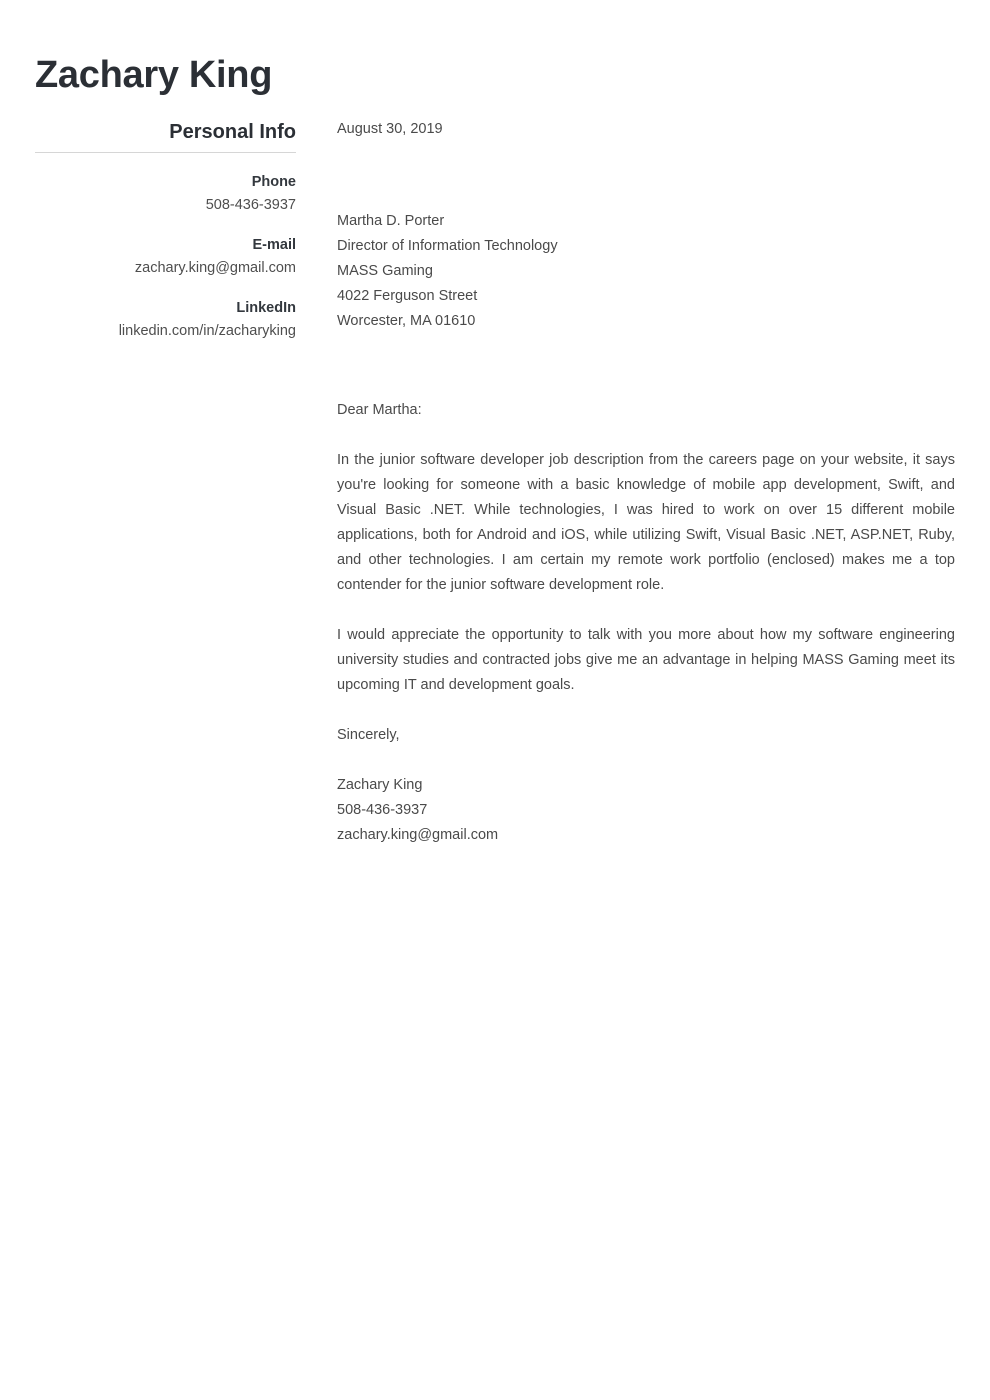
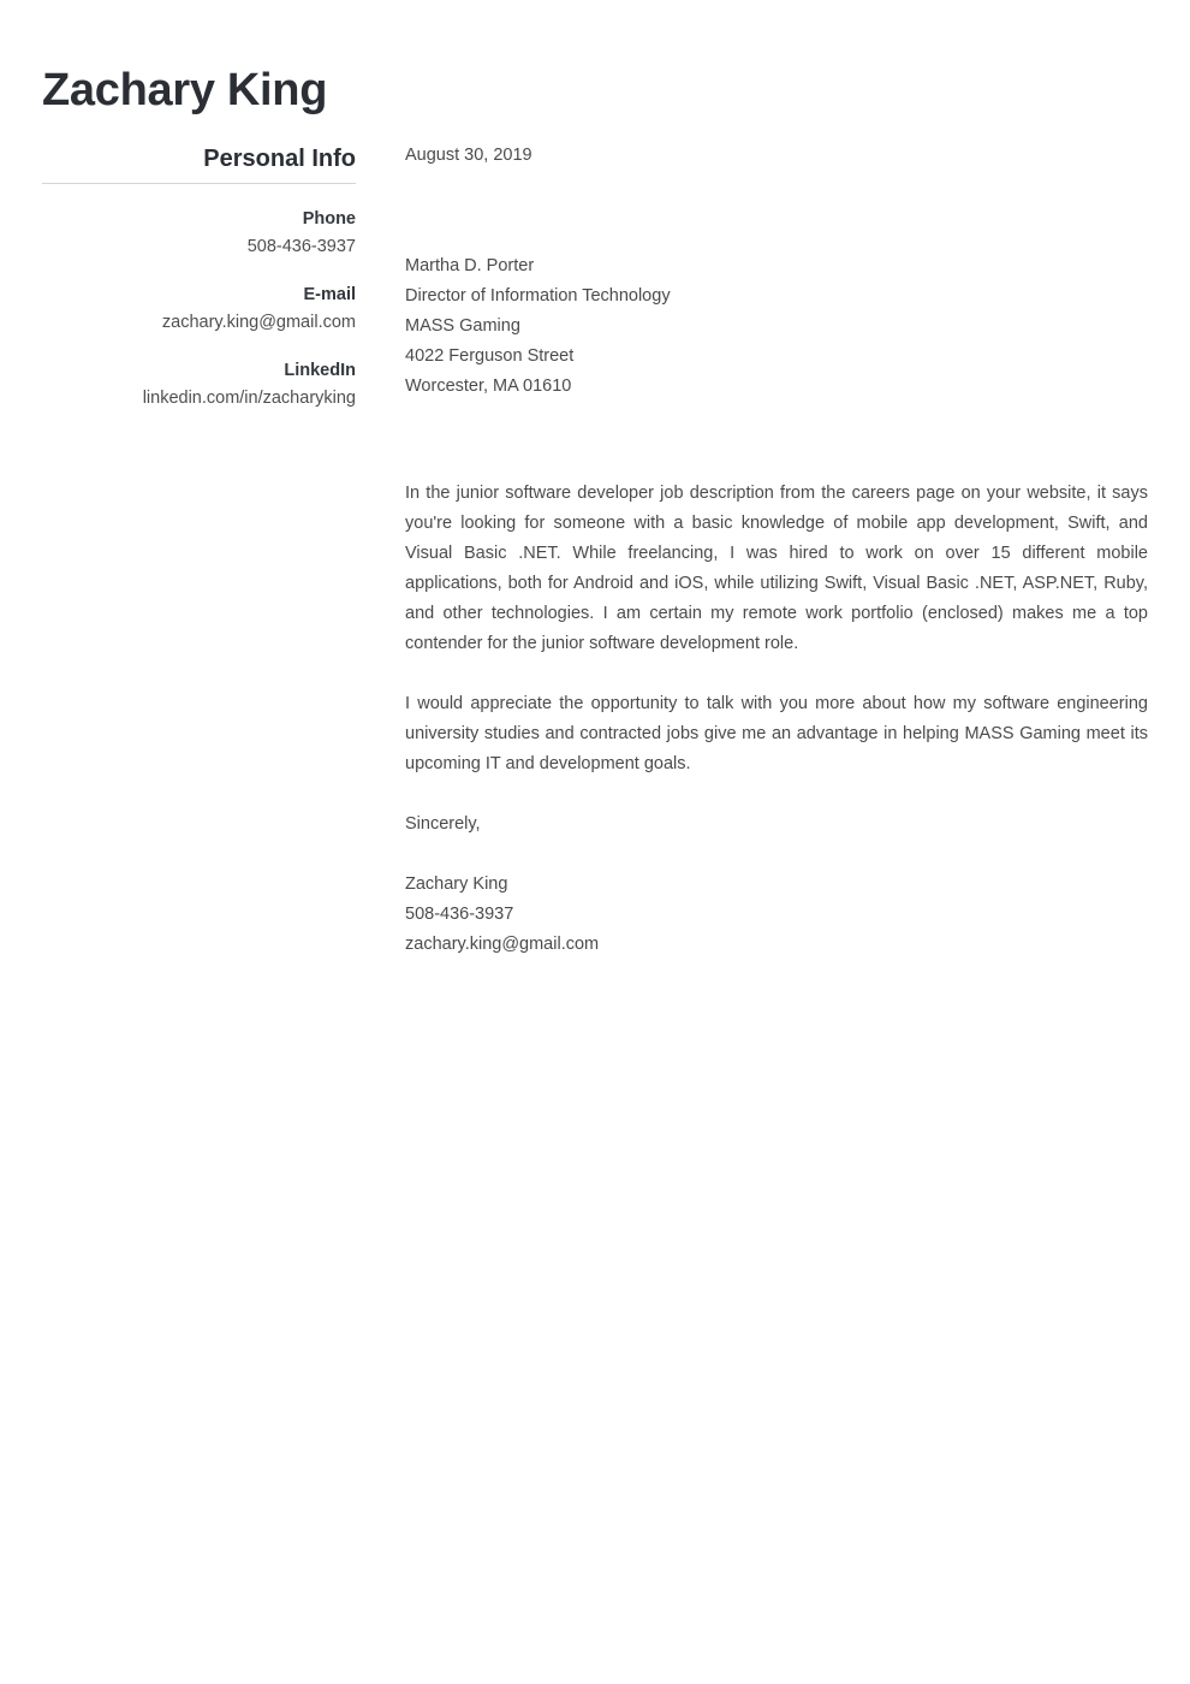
  Zachary King
  Personal Info
  Phone
  508-436-3937
  E-mail
  zachary.king@gmail.com
  LinkedIn
  linkedin.com/in/zacharyking
  August 30, 2019
  Martha D. Porter
  Director of Information Technology
  MASS Gaming
  4022 Ferguson Street
  Worcester, MA 01610
- Dear Martha:
- In the junior software developer job description from the careers page on your website, it says you're looking for someone with a basic knowledge of mobile app development, Swift, and Visual Basic .NET. While technologies, I was hired to work on over 15 different mobile applications, both for Android and iOS, while utilizing Swift, Visual Basic .NET, ASP.NET, Ruby, and other technologies. I am certain my remote work portfolio (enclosed) makes me a top contender for the junior software development role.
+ In the junior software developer job description from the careers page on your website, it says you're looking for someone with a basic knowledge of mobile app development, Swift, and Visual Basic .NET. While freelancing, I was hired to work on over 15 different mobile applications, both for Android and iOS, while utilizing Swift, Visual Basic .NET, ASP.NET, Ruby, and other technologies. I am certain my remote work portfolio (enclosed) makes me a top contender for the junior software development role.
  I would appreciate the opportunity to talk with you more about how my software engineering university studies and contracted jobs give me an advantage in helping MASS Gaming meet its upcoming IT and development goals.
  Sincerely,
  Zachary King
  508-436-3937
  zachary.king@gmail.com
